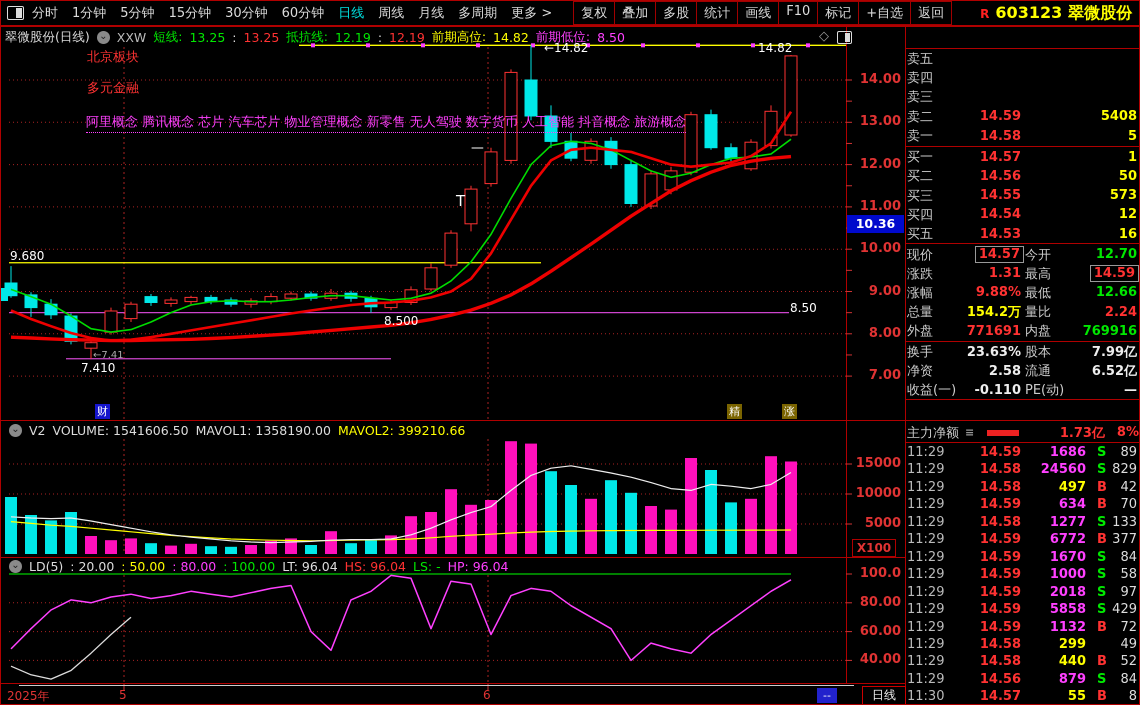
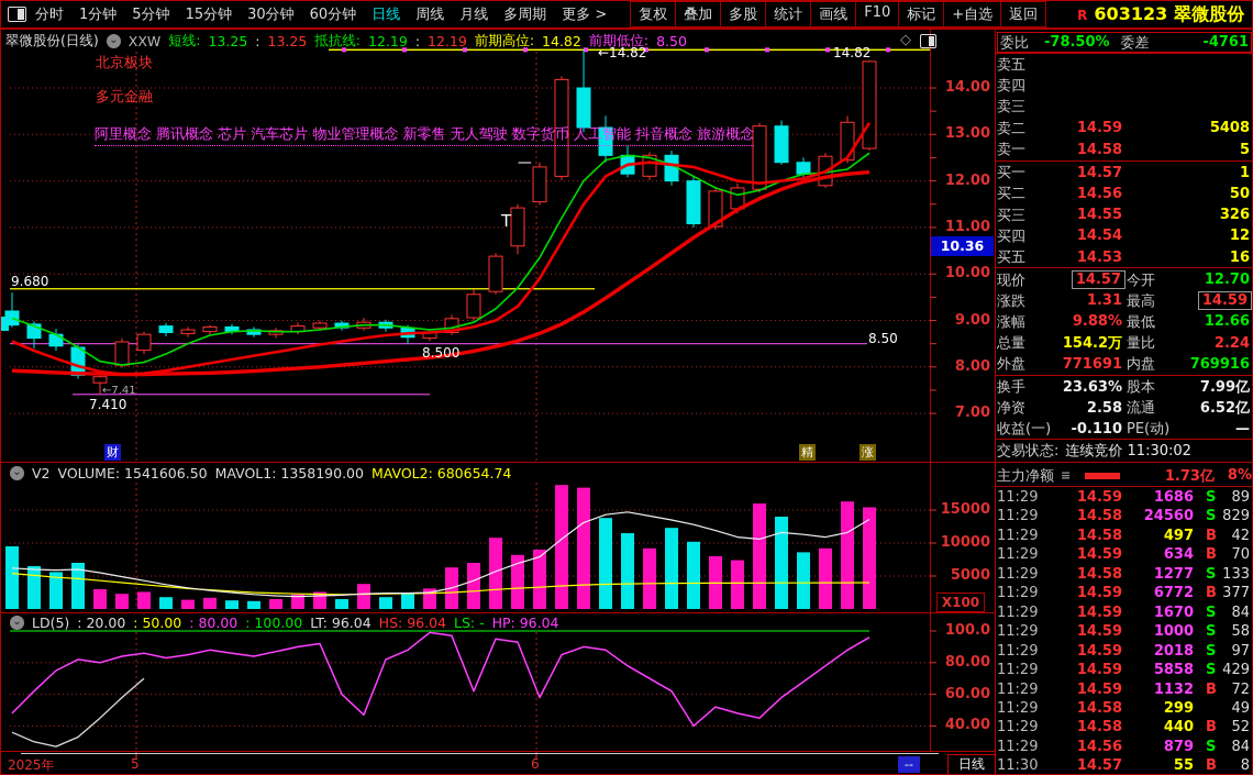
  分时
  1分钟
  5分钟
  15分钟
  30分钟
  60分钟
  日线
  周线
  月线
  多周期
  更多 >
  复权
  叠加
  多股
  统计
  画线
  F10
  标记
  +自选
  返回
  R
  603123
  翠微股份
  翠微股份(日线)
  ⌄
  XXW
  短线:
  13.25
  :
  13.25
  抵抗线:
  12.19
  :
  12.19
  前期高位:
  14.82
  前期低位:
  8.50
  北京板块
  多元金融
  阿里概念 腾讯概念 芯片 汽车芯片 物业管理概念 新零售 无人驾驶 数字货币 人工智能 抖音概念 旅游概念
  ◇
  10.36
  ⌄
  V2
  VOLUME: 1541606.50
  MAVOL1: 1358190.00
- MAVOL2: 399210.66
+ MAVOL2: 680654.74
  X100
  ⌄
  LD(5)
  : 20.00
  : 50.00
  : 80.00
  : 100.00
  LT: 96.04
  HS: 96.04
  LS: -
  HP: 96.04
  2025年
  5
  6
  --
  日线
+ 委比
+ -78.50%
+ 委差
+ -4761
  卖五
  卖四
  卖三
  卖二
  14.59
  5408
  卖一
  14.58
  5
  买一
  14.57
  1
  买二
  14.56
  50
  买三
  14.55
- 573
+ 326
  买四
  14.54
  12
  买五
  14.53
  16
  现价
  14.57
  今开
  12.70
  涨跌
  1.31
  最高
  14.59
  涨幅
  9.88%
  最低
  12.66
  总量
  154.2万
  量比
  2.24
  外盘
  771691
  内盘
  769916
  换手
  23.63%
  股本
  7.99亿
  净资
  2.58
  流通
  6.52亿
  收益(一)
  -0.110
  PE(动)
  —
+ 交易状态:
+ 连续竞价 11:30:02
  主力净额
  ≡
  1.73亿
  8%
  11:29
  14.59
  1686
  S
  89
  11:29
  14.58
  24560
  S
  829
  11:29
  14.58
  497
  B
  42
  11:29
  14.59
  634
  B
  70
  11:29
  14.58
  1277
  S
  133
  11:29
  14.59
  6772
  B
  377
  11:29
  14.59
  1670
  S
  84
  11:29
  14.59
  1000
  S
  58
  11:29
  14.59
  2018
  S
  97
  11:29
  14.59
  5858
  S
  429
  11:29
  14.59
  1132
  B
  72
  11:29
  14.58
  299
  49
  11:29
  14.58
  440
  B
  52
  11:29
  14.56
  879
  S
  84
  11:30
  14.57
  55
  B
  8
  14.00
  13.00
  12.00
  11.00
  10.00
  9.00
  8.00
  7.00
  15000
  10000
  5000
  100.0
  80.00
  60.00
  40.00
  9.680
  8.500
  7.410
  8.50
  ←14.82
  14.82
  一
  T
  ←7.41
  财
  精
  涨
